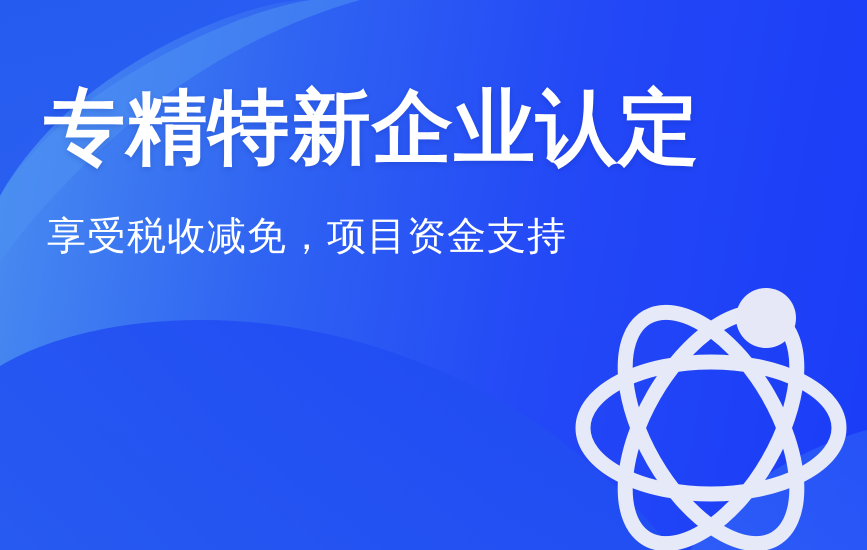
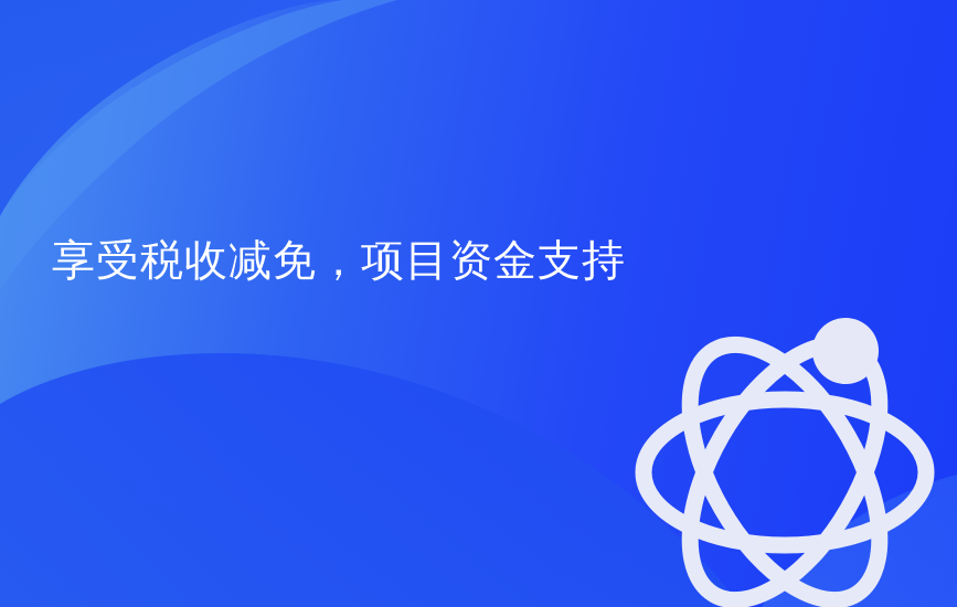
- 专精特新企业认定
  享受税收减免，项目资金支持
